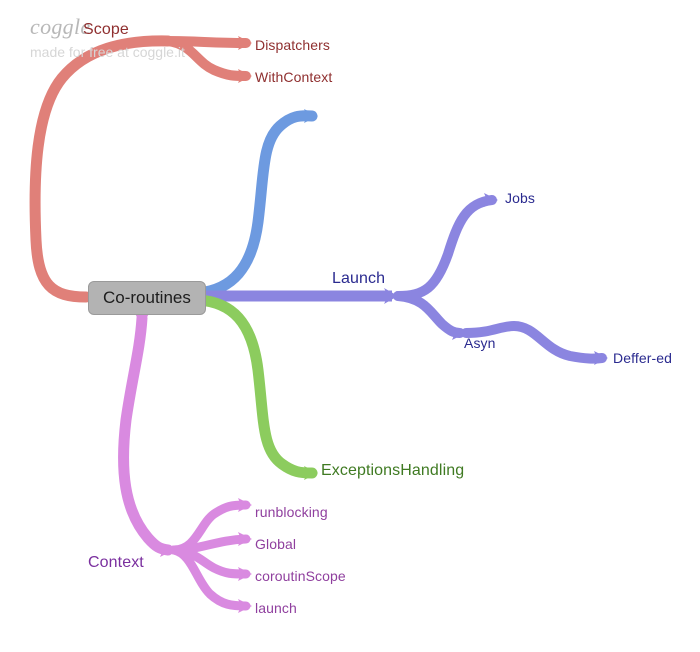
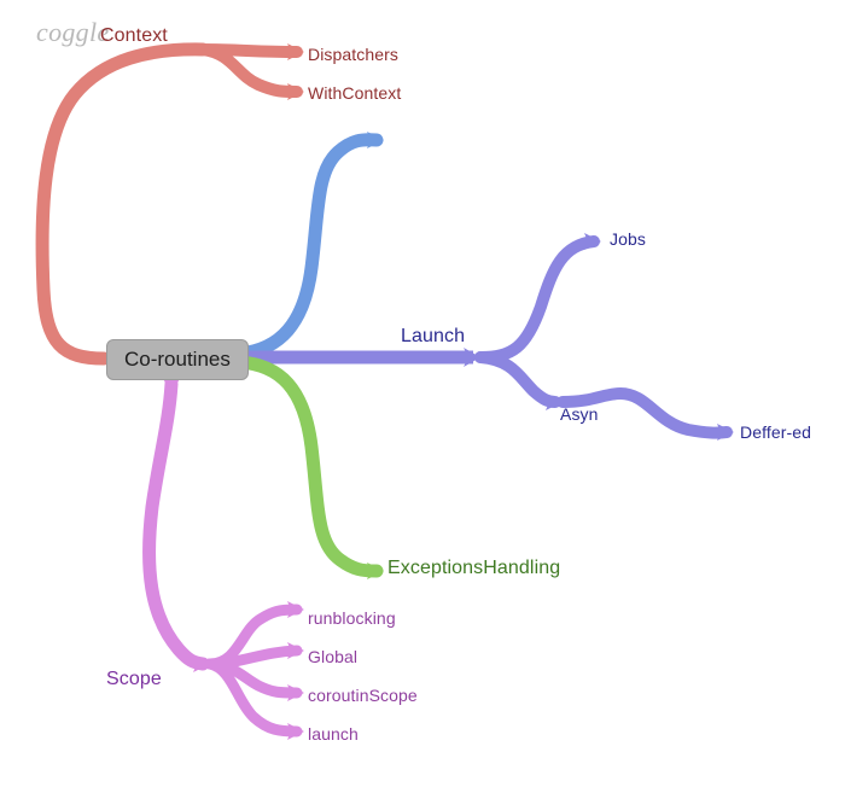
  coggle
- made for free at coggle.it
  Co-routines
- Scope
+ Context
  Dispatchers
  WithContext
  Launch
  Jobs
  Asyn
  Deffer-ed
  ExceptionsHandling
- Context
+ Scope
  runblocking
  Global
  coroutinScope
  launch
